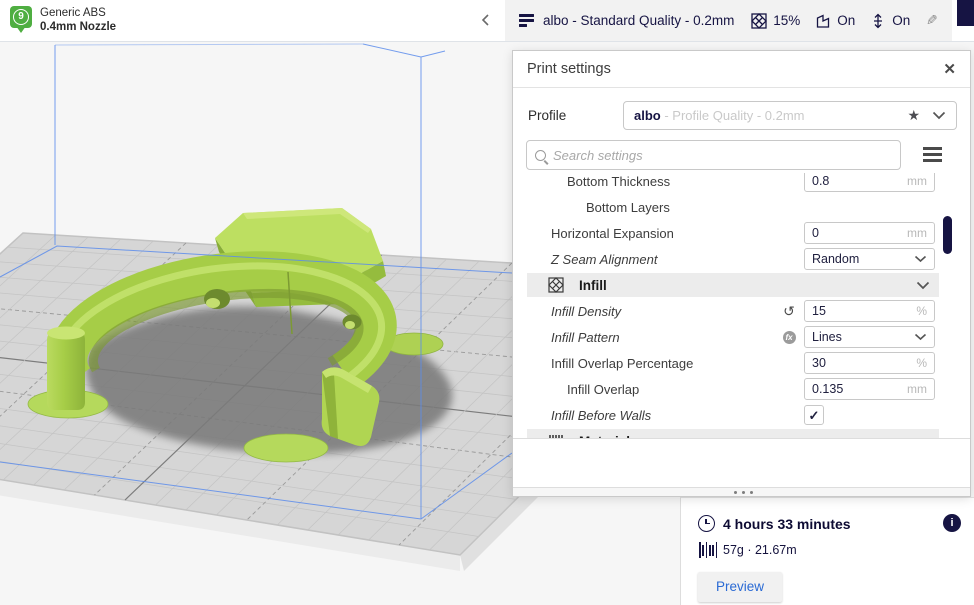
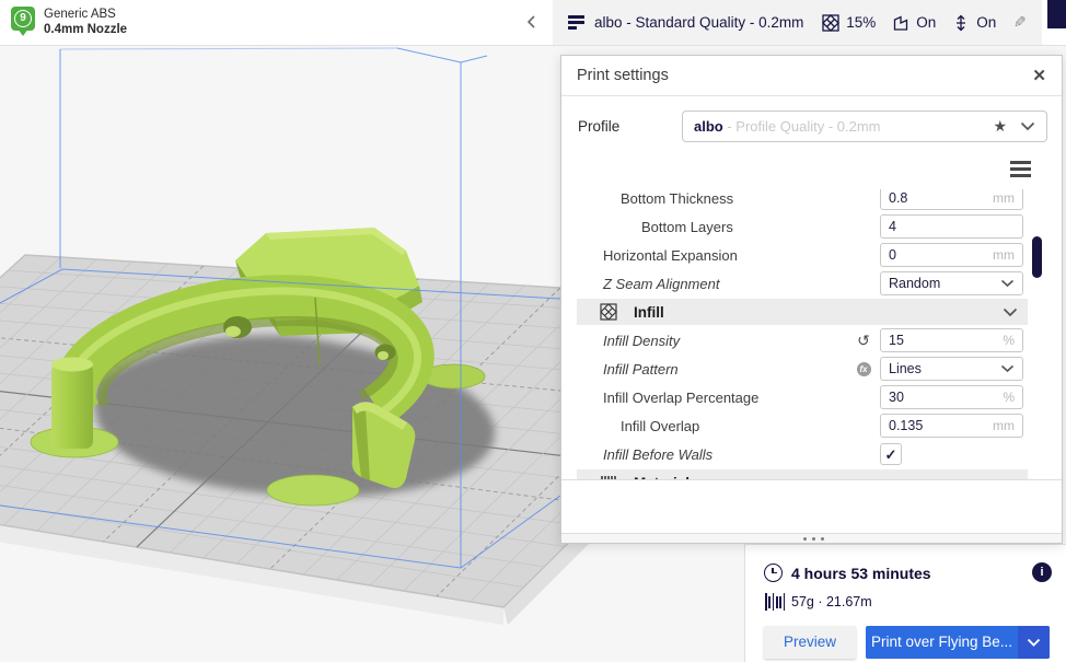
  9
  Generic ABS
  0.4mm Nozzle
  albo - Standard Quality - 0.2mm
  15%
  On
  On
  Print settings
  ✕
  Profile
  albo
  - Profile Quality - 0.2mm
  ★
- Search settings
  Bottom Thickness
  0.8
  mm
  Bottom Layers
+ 4
  Horizontal Expansion
  0
  mm
  Z Seam Alignment
  Random
  Infill
  Infill Density
  ↺
  15
  %
  Infill Pattern
  fx
  Lines
  Infill Overlap Percentage
  30
  %
  Infill Overlap
  0.135
  mm
  Infill Before Walls
  ✓
- 4 hours 33 minutes
+ 4 hours 53 minutes
  i
  57g · 21.67m
  Preview
+ Print over Flying Be...
